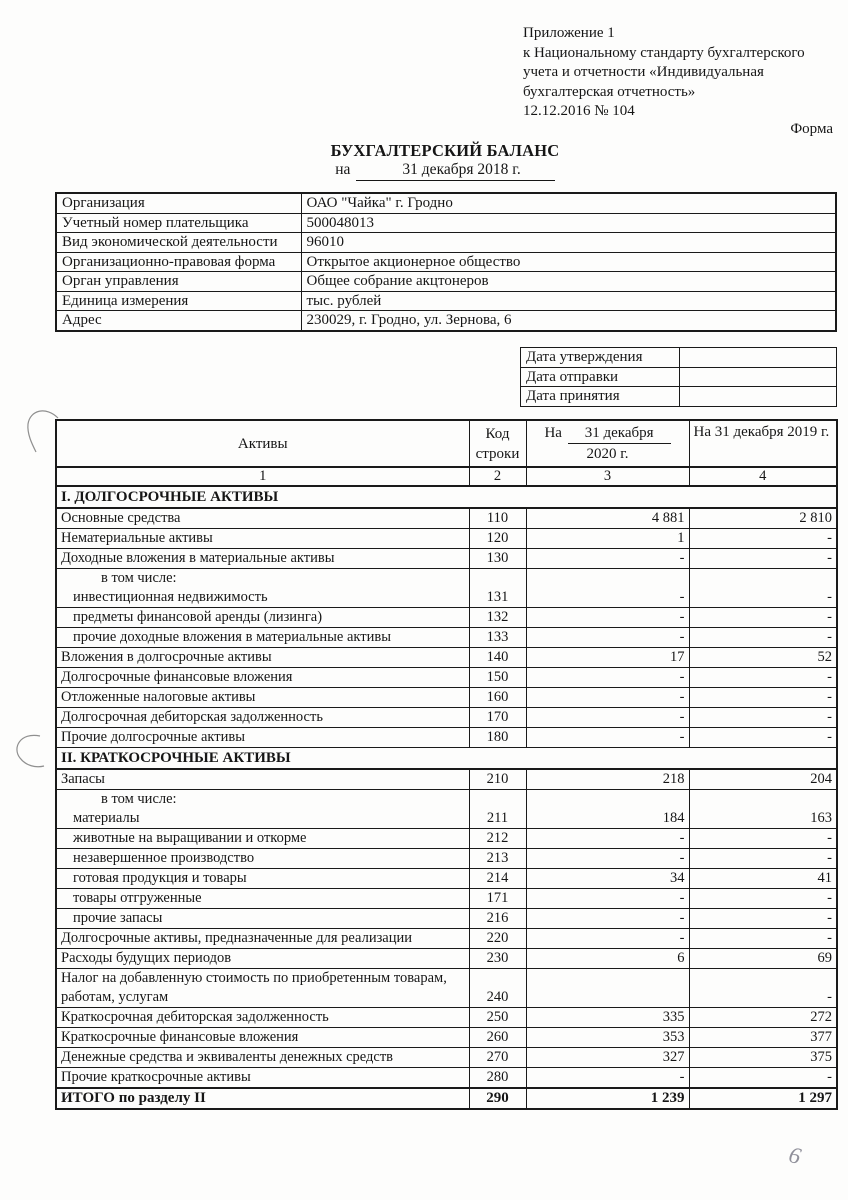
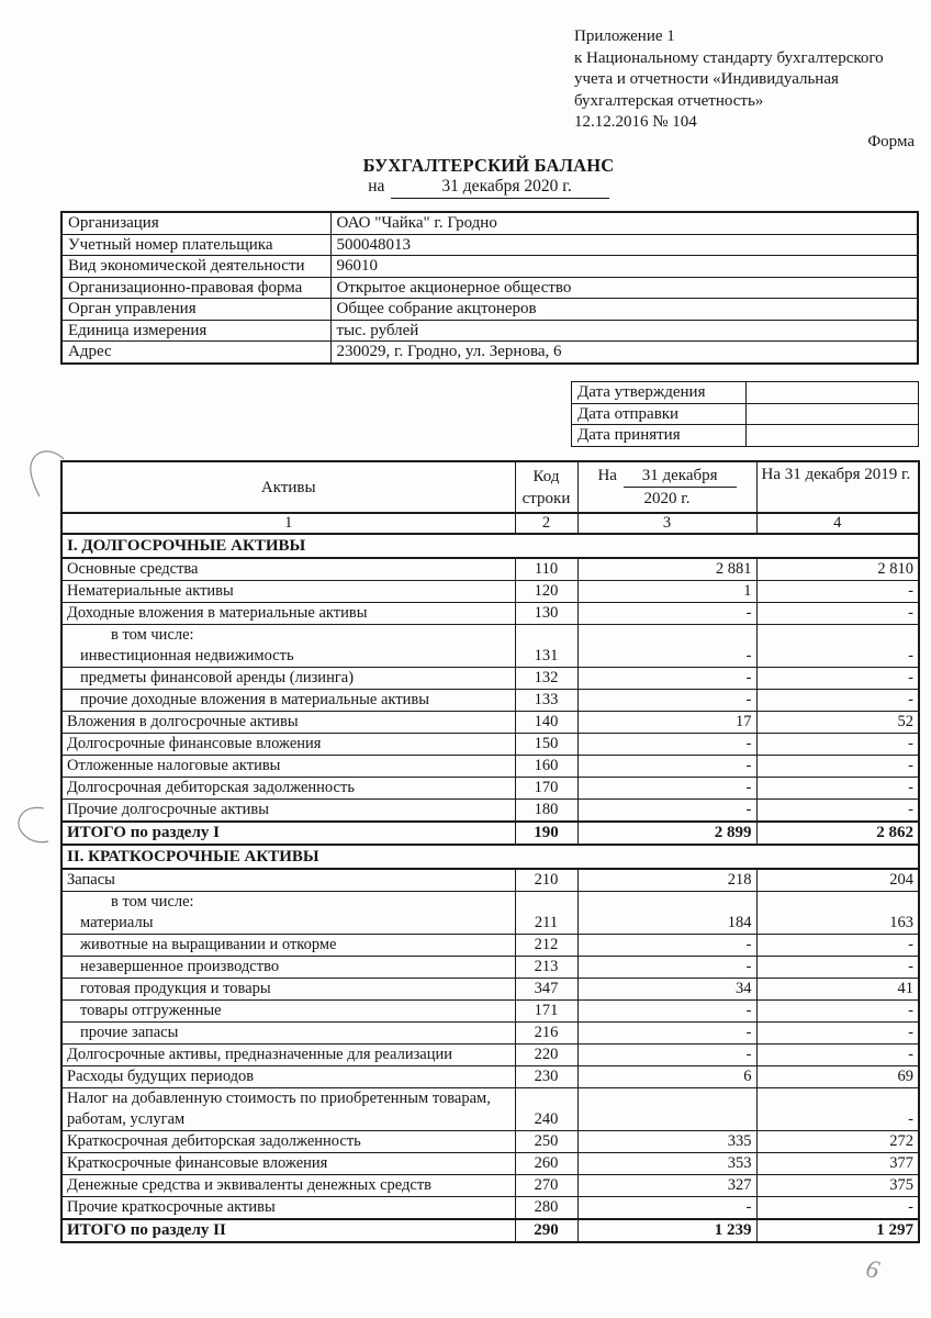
  Приложение 1
  к Национальному стандарту бухгалтерского
  учета и отчетности «Индивидуальная
  бухгалтерская отчетность»
  12.12.2016 № 104
  Форма
  БУХГАЛТЕРСКИЙ БАЛАНС
- на 31 декабря 2018 г.
+ на 31 декабря 2020 г.
  Организация	ОАО "Чайка" г. Гродно
  Учетный номер плательщика	500048013
  Вид экономической деятельности	96010
  Организационно-правовая форма	Открытое акционерное общество
  Орган управления	Общее собрание акцтонеров
  Единица измерения	тыс. рублей
  Адрес	230029, г. Гродно, ул. Зернова, 6
  Дата утверждения
  Дата отправки
  Дата принятия
  Активы	Код строки	На 31 декабря 2020 г.	На 31 декабря 2019 г.
  1	2	3	4
  I. ДОЛГОСРОЧНЫЕ АКТИВЫ
- Основные средства	110	4 881	2 810
+ Основные средства	110	2 881	2 810
  Нематериальные активы	120	1	-
  Доходные вложения в материальные активы	130	-	-
  в том числе:инвестиционная недвижимость	131	-	-
  предметы финансовой аренды (лизинга)	132	-	-
  прочие доходные вложения в материальные активы	133	-	-
  Вложения в долгосрочные активы	140	17	52
  Долгосрочные финансовые вложения	150	-	-
  Отложенные налоговые активы	160	-	-
  Долгосрочная дебиторская задолженность	170	-	-
  Прочие долгосрочные активы	180	-	-
+ ИТОГО по разделу I	190	2 899	2 862
  II. КРАТКОСРОЧНЫЕ АКТИВЫ
  Запасы	210	218	204
  в том числе:материалы	211	184	163
  животные на выращивании и откорме	212	-	-
  незавершенное производство	213	-	-
- готовая продукция и товары	214	34	41
+ готовая продукция и товары	347	34	41
  товары отгруженные	171	-	-
  прочие запасы	216	-	-
  Долгосрочные активы, предназначенные для реализации	220	-	-
  Расходы будущих периодов	230	6	69
  Налог на добавленную стоимость по приобретенным товарам, работам, услугам	240		-
  Краткосрочная дебиторская задолженность	250	335	272
  Краткосрочные финансовые вложения	260	353	377
  Денежные средства и эквиваленты денежных средств	270	327	375
  Прочие краткосрочные активы	280	-	-
  ИТОГО по разделу II	290	1 239	1 297
